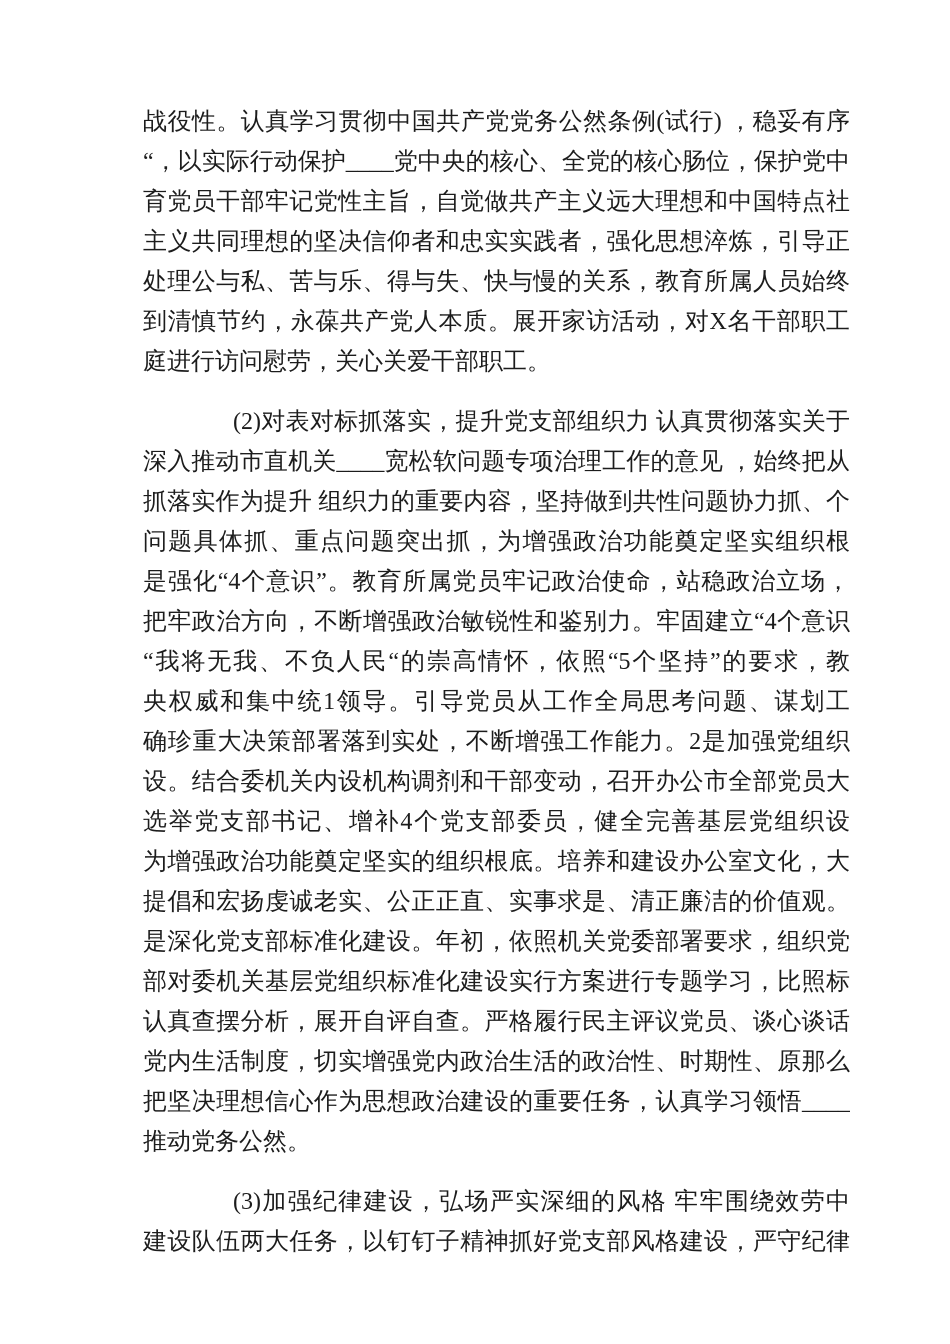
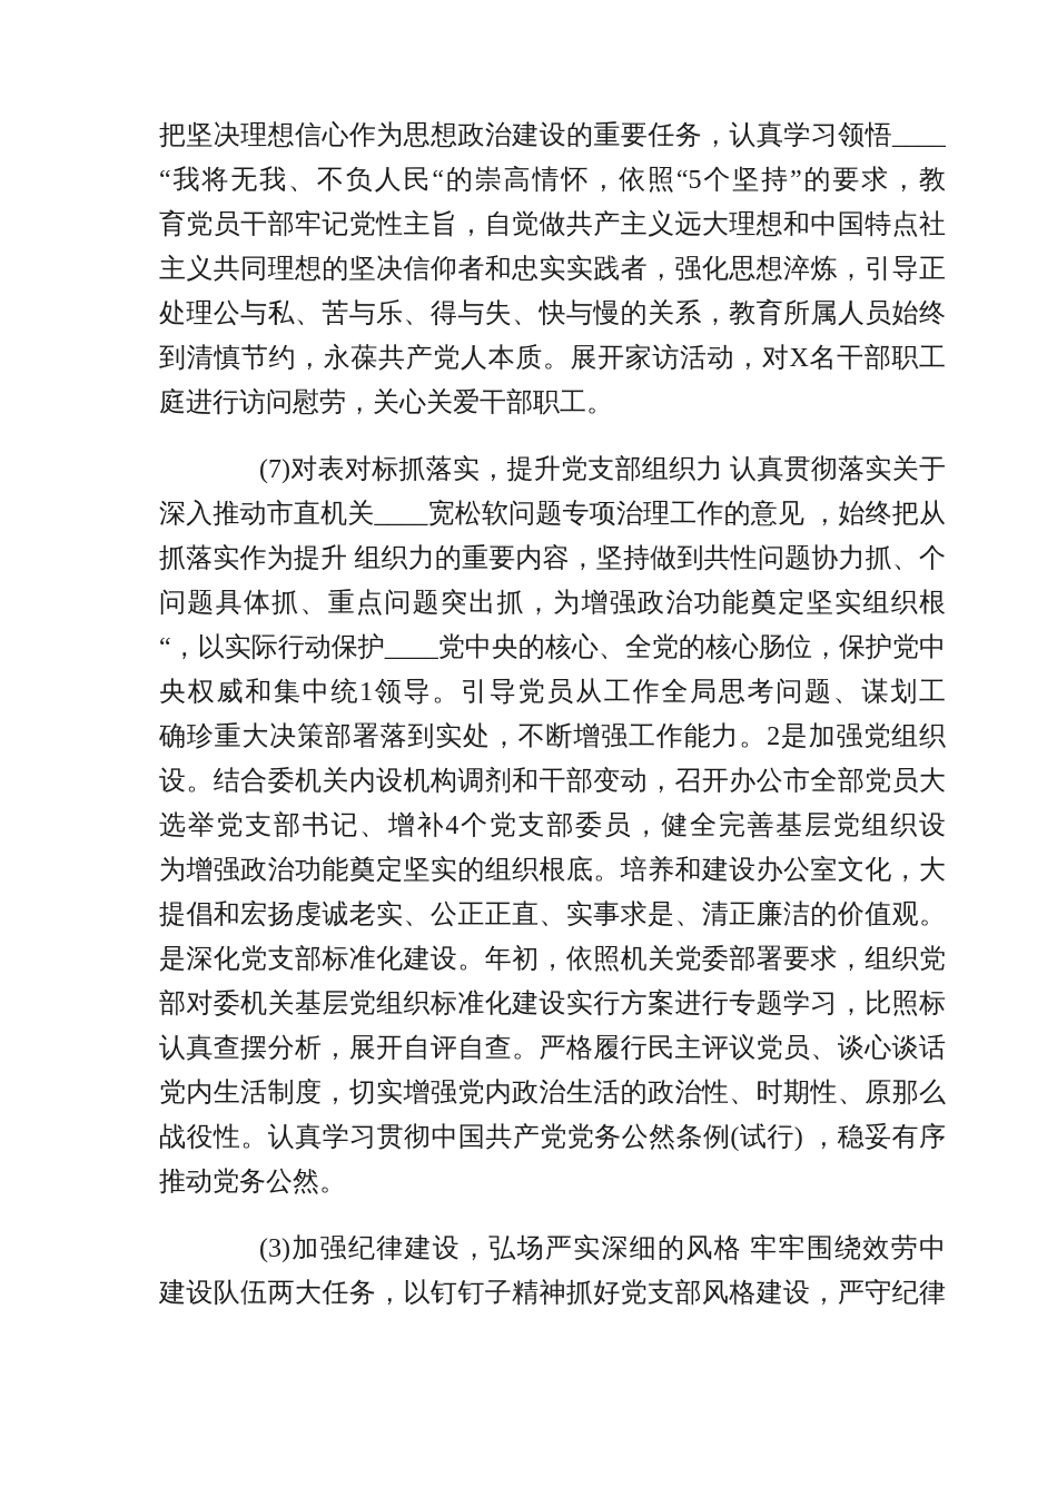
- 战役性。认真学习贯彻中国共产党党务公然条例(试行) ，稳妥有序
+ 把坚决理想信心作为思想政治建设的重要任务，认真学习领悟____
- “，以实际行动保护____党中央的核心、全党的核心肠位，保护党中
+ “我将无我、不负人民“的崇高情怀，依照“5个坚持”的要求，教
  育党员干部牢记党性主旨，自觉做共产主义远大理想和中国特点社
  主义共同理想的坚决信仰者和忠实实践者，强化思想淬炼，引导正
  处理公与私、苦与乐、得与失、快与慢的关系，教育所属人员始终
  到清慎节约，永葆共产党人本质。展开家访活动，对X名干部职工
  庭进行访问慰劳，关心关爱干部职工。
- (2)对表对标抓落实，提升党支部组织力 认真贯彻落实关于
+ (7)对表对标抓落实，提升党支部组织力 认真贯彻落实关于
  深入推动市直机关____宽松软问题专项治理工作的意见 ，始终把从
  抓落实作为提升 组织力的重要内容，坚持做到共性问题协力抓、个
  问题具体抓、重点问题突出抓，为增强政治功能奠定坚实组织根
- 是强化“4个意识”。教育所属党员牢记政治使命，站稳政治立场，
- 把牢政治方向，不断增强政治敏锐性和鉴别力。牢固建立“4个意识
- “我将无我、不负人民“的崇高情怀，依照“5个坚持”的要求，教
+ “，以实际行动保护____党中央的核心、全党的核心肠位，保护党中
  央权威和集中统1领导。引导党员从工作全局思考问题、谋划工
  确珍重大决策部署落到实处，不断增强工作能力。2是加强党组织
  设。结合委机关内设机构调剂和干部变动，召开办公市全部党员大
  选举党支部书记、增补4个党支部委员，健全完善基层党组织设
  为增强政治功能奠定坚实的组织根底。培养和建设办公室文化，大
  提倡和宏扬虔诚老实、公正正直、实事求是、清正廉洁的价值观。
  是深化党支部标准化建设。年初，依照机关党委部署要求，组织党
  部对委机关基层党组织标准化建设实行方案进行专题学习，比照标
  认真查摆分析，展开自评自查。严格履行民主评议党员、谈心谈话
  党内生活制度，切实增强党内政治生活的政治性、时期性、原那么
- 把坚决理想信心作为思想政治建设的重要任务，认真学习领悟____
+ 战役性。认真学习贯彻中国共产党党务公然条例(试行) ，稳妥有序
  推动党务公然。
  (3)加强纪律建设，弘场严实深细的风格 牢牢围绕效劳中
  建设队伍两大任务，以钉钉子精神抓好党支部风格建设，严守纪律
